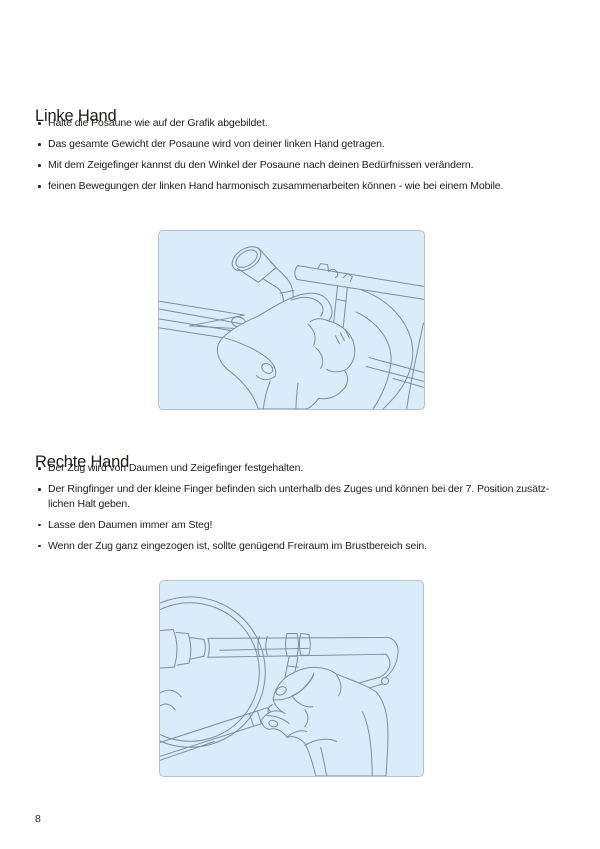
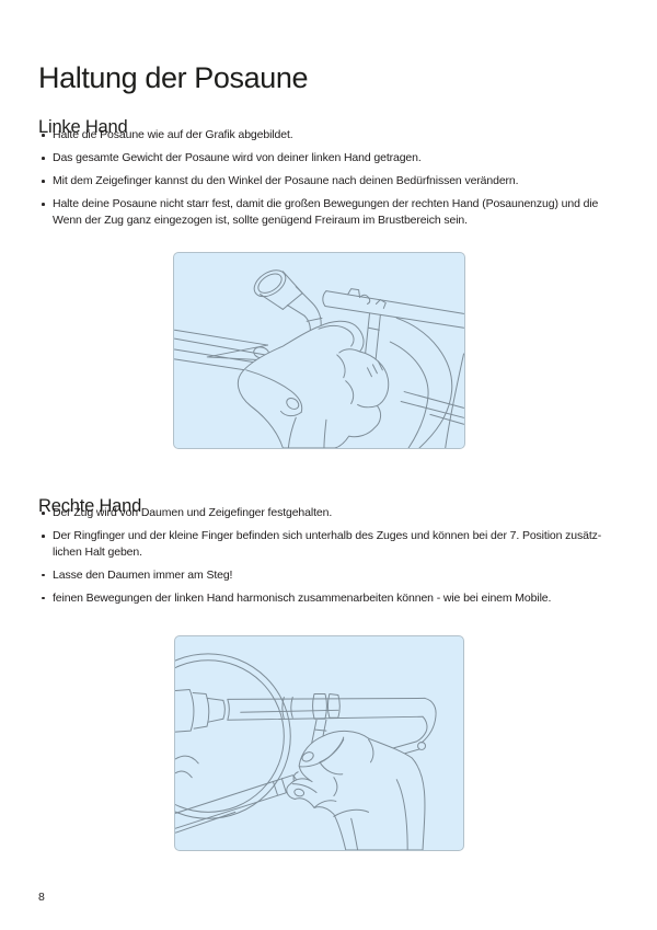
+ Haltung der Posaune
  Linke Hand
  Halte die Posaune wie auf der Grafik abgebildet.
  Das gesamte Gewicht der Posaune wird von deiner linken Hand getragen.
  Mit dem Zeigefinger kannst du den Winkel der Posaune nach deinen Bedürfnissen verändern.
+ Halte deine Posaune nicht starr fest, damit die großen Bewegungen der rechten Hand (Posaunenzug) und die
- feinen Bewegungen der linken Hand harmonisch zusammenarbeiten können - wie bei einem Mobile.
+ Wenn der Zug ganz eingezogen ist, sollte genügend Freiraum im Brustbereich sein.
  Rechte Hand
  Der Zug wird von Daumen und Zeigefinger festgehalten.
  Der Ringfinger und der kleine Finger befinden sich unterhalb des Zuges und können bei der 7. Position zusätz-
  lichen Halt geben.
  Lasse den Daumen immer am Steg!
- Wenn der Zug ganz eingezogen ist, sollte genügend Freiraum im Brustbereich sein.
+ feinen Bewegungen der linken Hand harmonisch zusammenarbeiten können - wie bei einem Mobile.
  8
